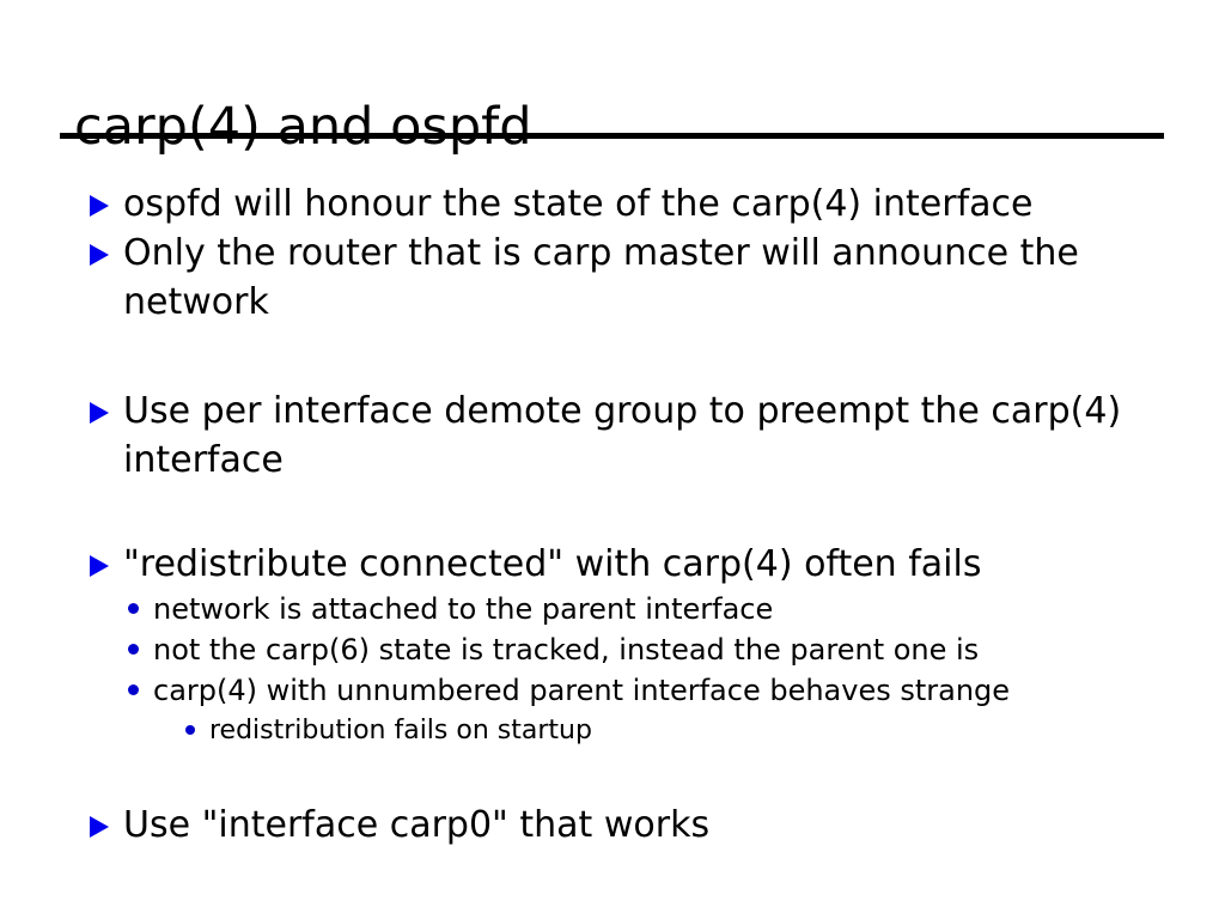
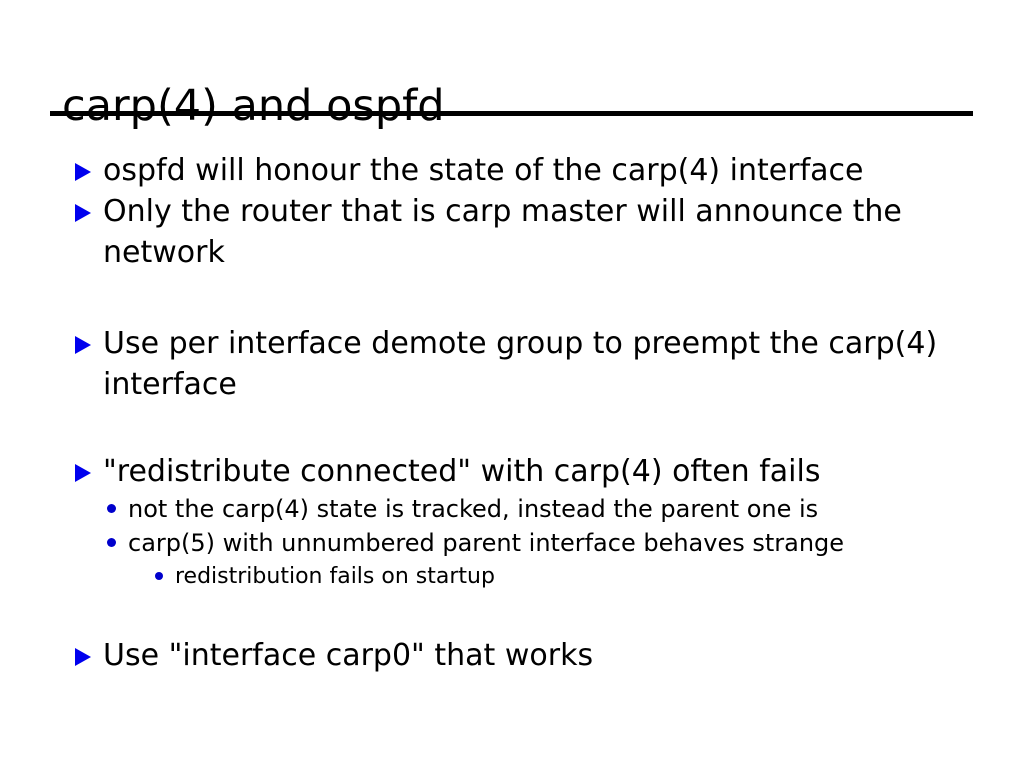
  carp(4) and ospfd
  ospfd will honour the state of the carp(4) interface
  Only the router that is carp master will announce the network
  Use per interface demote group to preempt the carp(4) interface
  "redistribute connected" with carp(4) often fails
- network is attached to the parent interface
- not the carp(6) state is tracked, instead the parent one is
+ not the carp(4) state is tracked, instead the parent one is
- carp(4) with unnumbered parent interface behaves strange
+ carp(5) with unnumbered parent interface behaves strange
  redistribution fails on startup
  Use "interface carp0" that works
